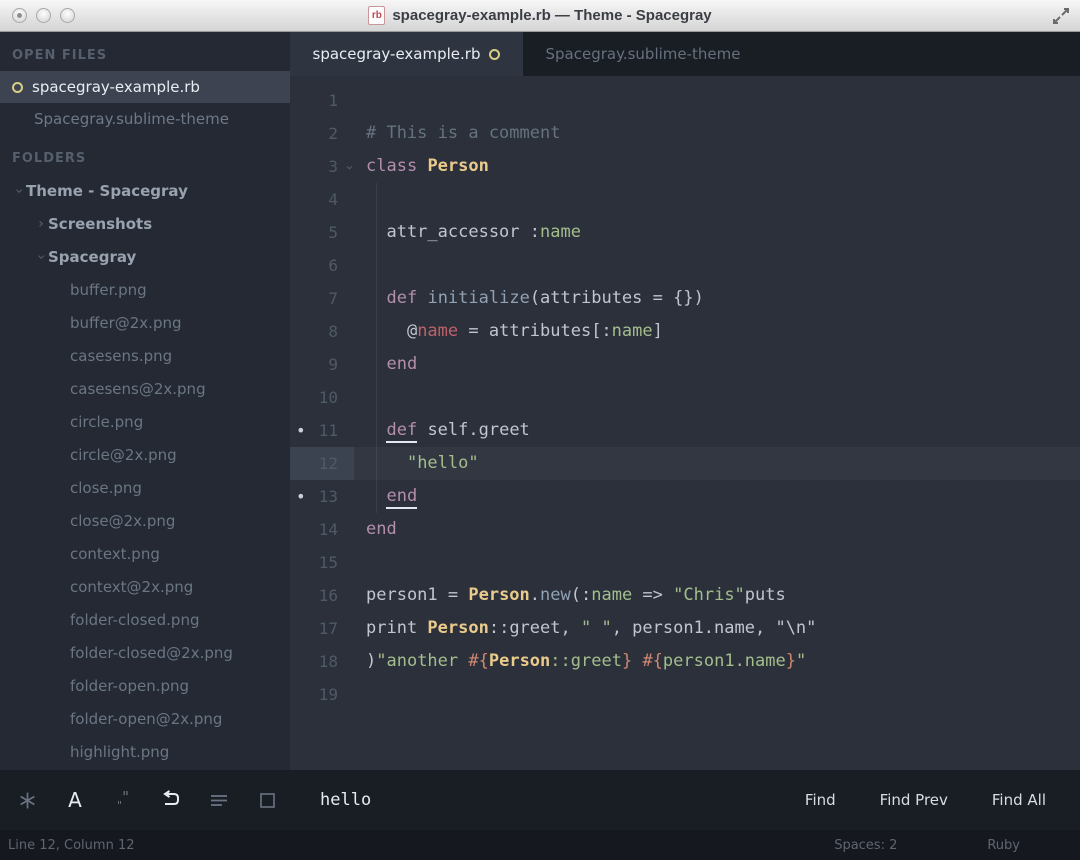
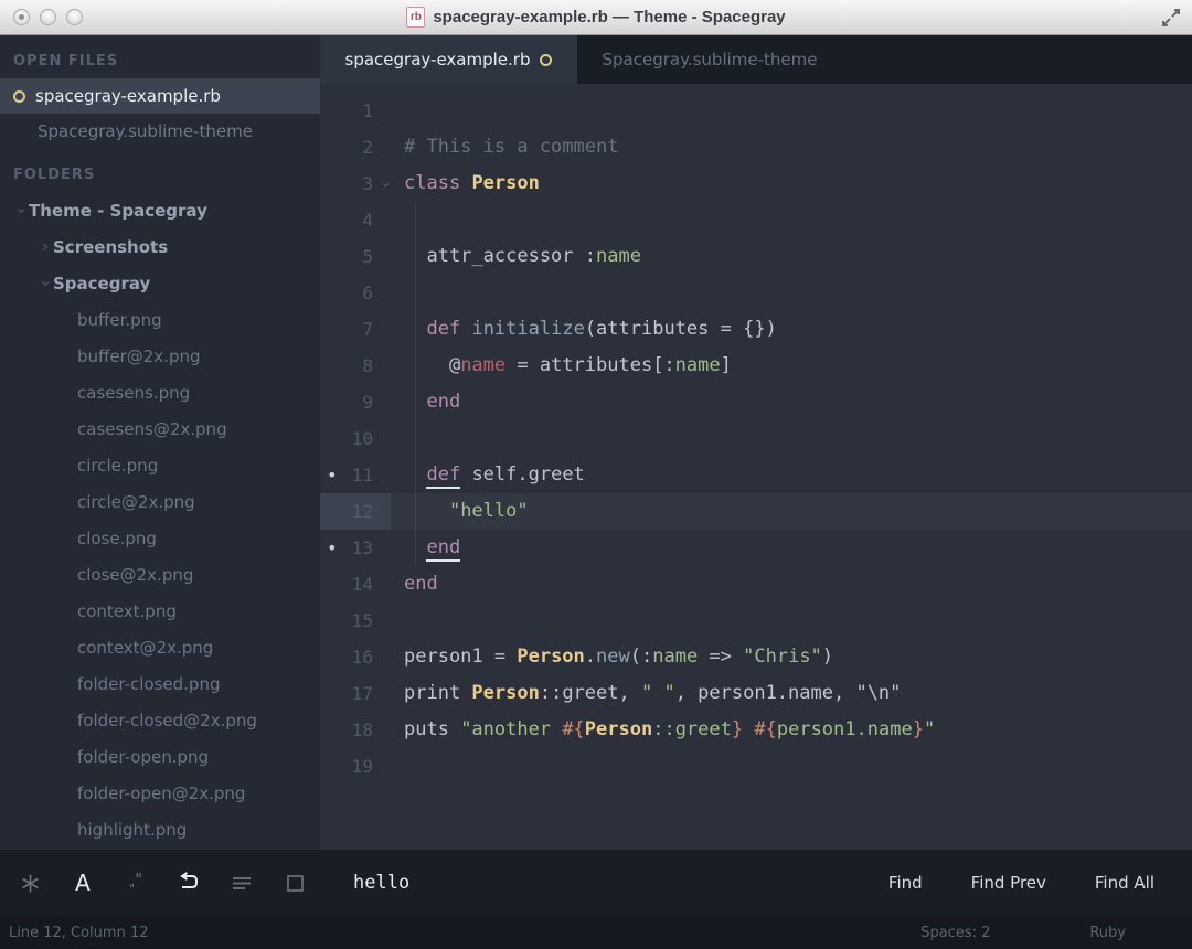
  rb
  spacegray-example.rb — Theme - Spacegray
  OPEN FILES
  spacegray-example.rb
  Spacegray.sublime-theme
  FOLDERS
  Theme - Spacegray
  ›
  Screenshots
  Spacegray
  buffer.png
  buffer@2x.png
  casesens.png
  casesens@2x.png
  circle.png
  circle@2x.png
  close.png
  close@2x.png
  context.png
  context@2x.png
  folder-closed.png
  folder-closed@2x.png
  folder-open.png
  folder-open@2x.png
  highlight.png
  spacegray-example.rb
  Spacegray.sublime-theme
  1
  2
  # This is a comment
  3
  class Person
  4
  5
  attr_accessor :name
  6
  7
  def initialize(attributes = {})
  8
  @name = attributes[:name]
  9
  end
  10
  •
  11
  def self.greet
  12
  "hello"
  •
  13
  end
  14
  end
  15
  16
- person1 = Person.new(:name => "Chris"puts
+ person1 = Person.new(:name => "Chris")
  17
  print Person::greet, " ", person1.name, "\n"
  18
- )"another #{Person::greet} #{person1.name}"
+ puts "another #{Person::greet} #{person1.name}"
  19
  A
  ""
  hello
  Find
  Find Prev
  Find All
  Line 12, Column 12
  Spaces: 2
  Ruby
